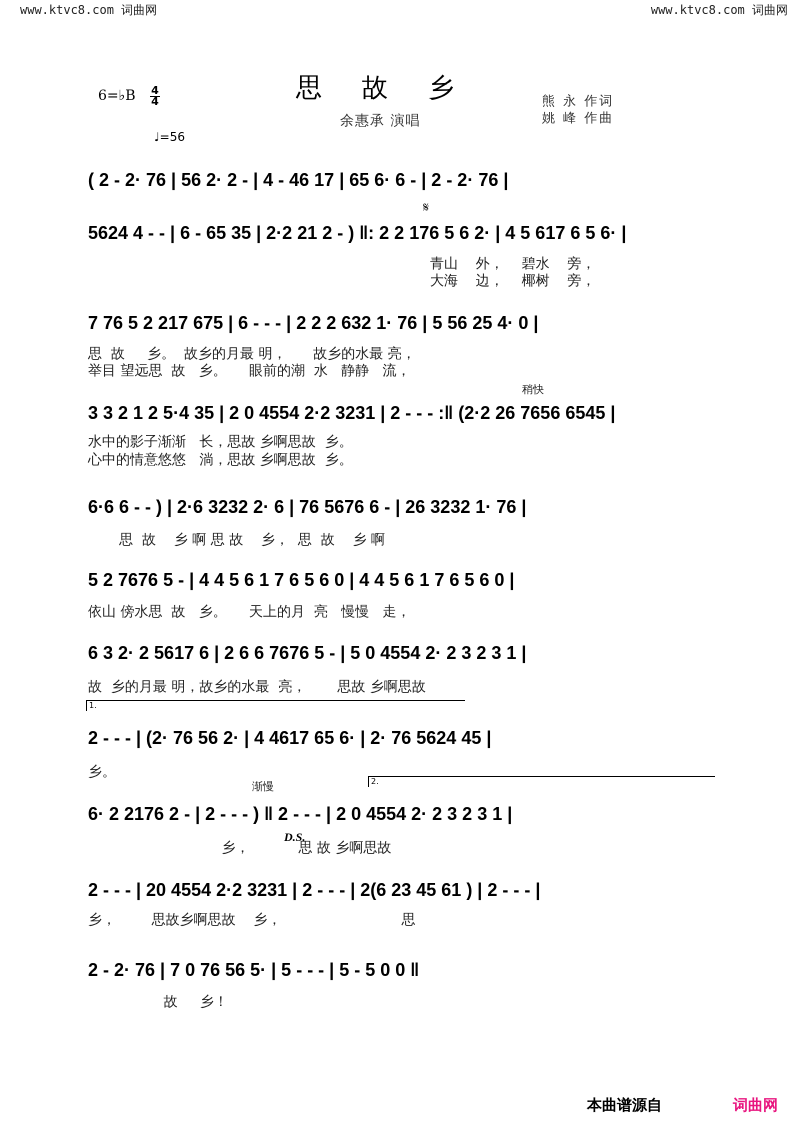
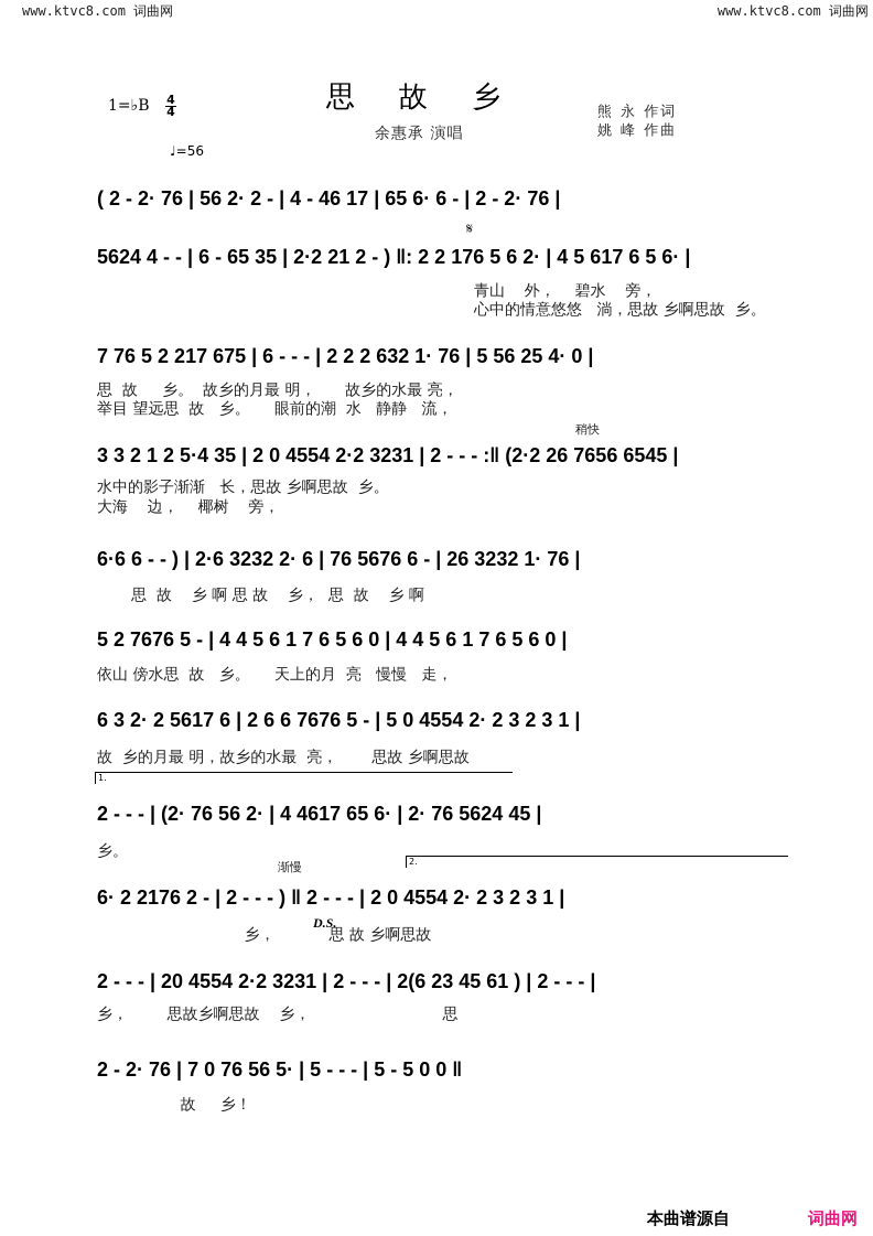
  www.ktvc8.com 词曲网
  www.ktvc8.com 词曲网
  思故乡
- 6=♭B
+ 1=♭B
  4 4
  ♩=56
  余惠承 演唱
  熊 永 作词
  姚 峰 作曲
  ( 2 - 2· 76 | 56 2· 2 - | 4 - 46 17 | 65 6· 6 - | 2 - 2· 76 |
  𝄋
  5624 4 - - | 6 - 65 35 | 2·2 21 2 - ) ‖: 2 2 176 5 6 2· | 4 5 617 6 5 6· |
  青山 外， 碧水 旁，
- 大海 边， 椰树 旁，
+ 心中的情意悠悠 淌，思故 乡啊思故 乡。
  7 76 5 2 217 675 | 6 - - - | 2 2 2 632 1· 76 | 5 56 25 4· 0 |
  思 故 乡。 故乡的月最 明， 故乡的水最 亮，
  举目 望远思 故 乡。 眼前的潮 水 静静 流，
  稍快
  3 3 2 1 2 5·4 35 | 2 0 4554 2·2 3231 | 2 - - - :‖ (2·2 26 7656 6545 |
  水中的影子渐渐 长，思故 乡啊思故 乡。
- 心中的情意悠悠 淌，思故 乡啊思故 乡。
+ 大海 边， 椰树 旁，
  6·6 6 - - ) | 2·6 3232 2· 6 | 76 5676 6 - | 26 3232 1· 76 |
  思 故 乡 啊 思 故 乡， 思 故 乡 啊
  5 2 7676 5 - | 4 4 5 6 1 7 6 5 6 0 | 4 4 5 6 1 7 6 5 6 0 |
  依山 傍水思 故 乡。 天上的月 亮 慢慢 走，
  6 3 2· 2 5617 6 | 2 6 6 7676 5 - | 5 0 4554 2· 2 3 2 3 1 |
  故 乡的月最 明，故乡的水最 亮， 思故 乡啊思故
  1.
  2 - - - | (2· 76 56 2· | 4 4617 65 6· | 2· 76 5624 45 |
  乡。
  渐慢
  2.
  6· 2 2176 2 - | 2 - - - ) ‖ 2 - - - | 2 0 4554 2· 2 3 2 3 1 |
  D.S.
  乡， 思 故 乡啊思故
  2 - - - | 20 4554 2·2 3231 | 2 - - - | 2(6 23 45 61 ) | 2 - - - |
  乡， 思故乡啊思故 乡， 思
  2 - 2· 76 | 7 0 76 56 5· | 5 - - - | 5 - 5 0 0 ‖
  故 乡！
  本曲谱源自
  词曲网
